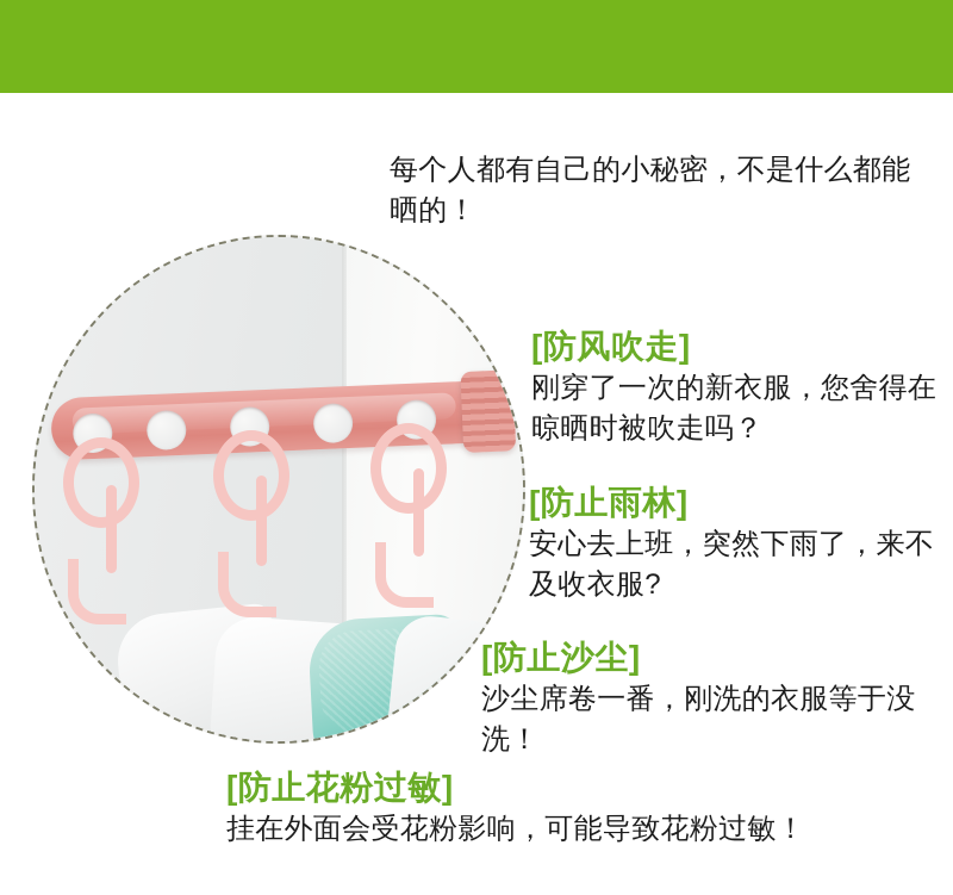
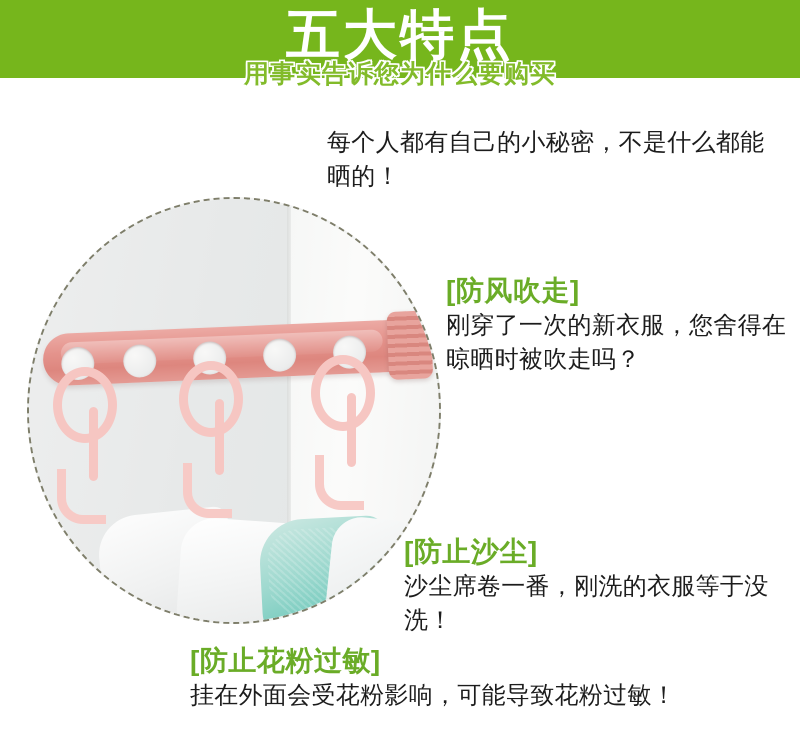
+ 五大特点
+ 用事实告诉您为什么要购买
  每个人都有自己的小秘密，不是什么都能晒的！
  [防风吹走]
  刚穿了一次的新衣服，您舍得在晾晒时被吹走吗？
- [防止雨林]
- 安心去上班，突然下雨了，来不及收衣服?
  [防止沙尘]
  沙尘席卷一番，刚洗的衣服等于没洗！
  [防止花粉过敏]
  挂在外面会受花粉影响，可能导致花粉过敏！
